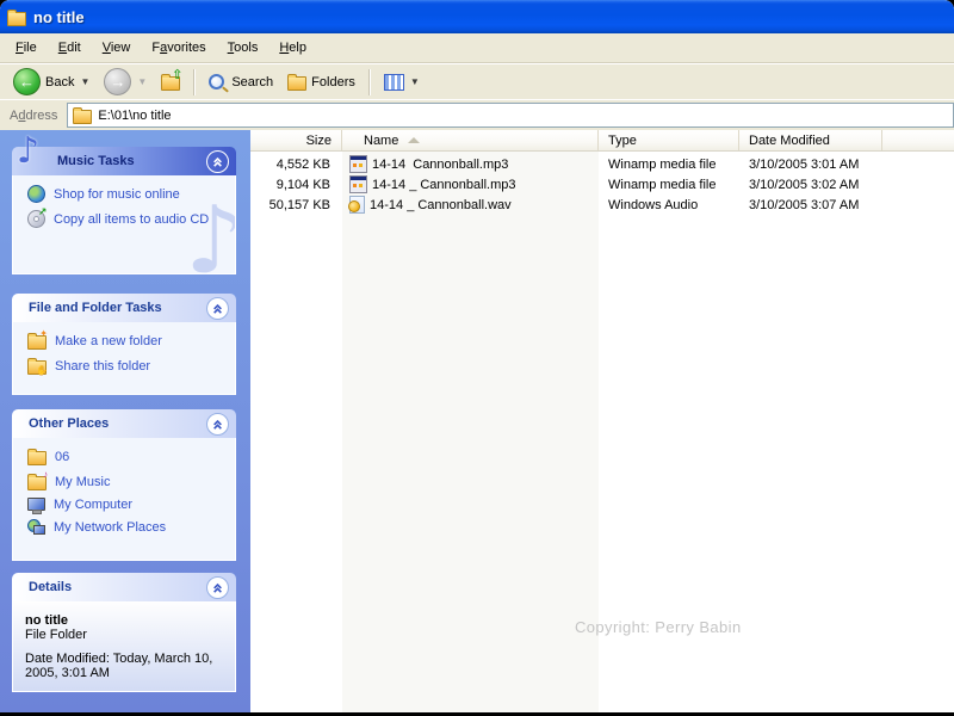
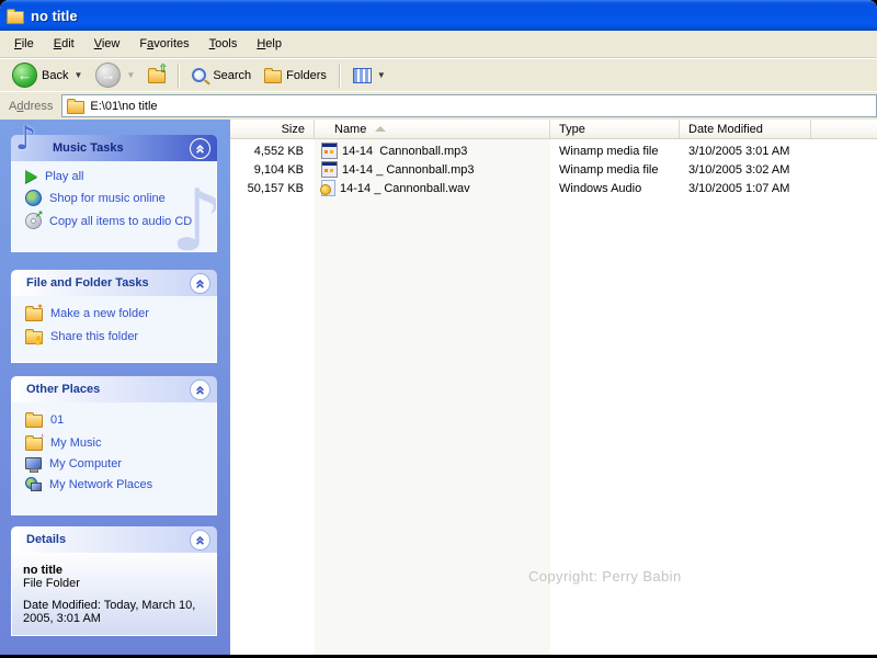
  no title
  File
  Edit
  View
  Favorites
  Tools
  Help
  ←
  Back
  ▼
  →
  ▼
  ⇧
  Search
  Folders
  ▼
  Address
  E:\01\no title
  ♪
  Music Tasks
+ Play all
  Shop for music online
  Copy all items to audio CD
  ♪
  File and Folder Tasks
  ✦
  Make a new folder
  ✋
  Share this folder
  Other Places
- 06
+ 01
  ♪
  My Music
  My Computer
  My Network Places
  Details
  no title
  File Folder
  Date Modified: Today, March 10, 2005, 3:01 AM
  Size
  Name
  Type
  Date Modified
  4,552 KB
  14-14 Cannonball.mp3
  Winamp media file
  3/10/2005 3:01 AM
  9,104 KB
  14-14 _ Cannonball.mp3
  Winamp media file
  3/10/2005 3:02 AM
  50,157 KB
  14-14 _ Cannonball.wav
  Windows Audio
- 3/10/2005 3:07 AM
+ 3/10/2005 1:07 AM
  Copyright: Perry Babin
